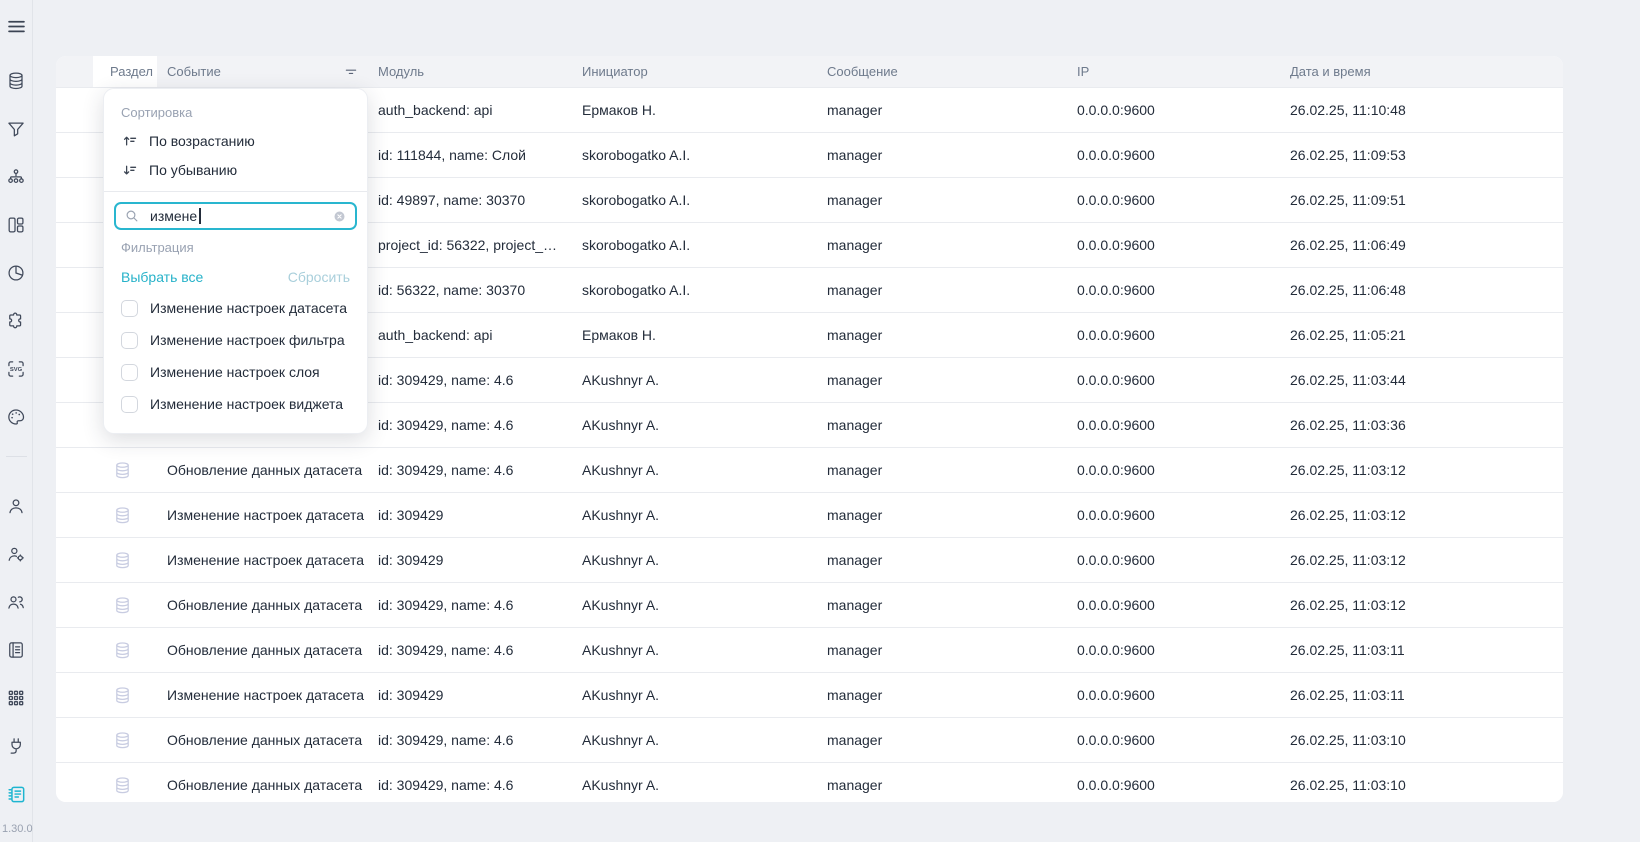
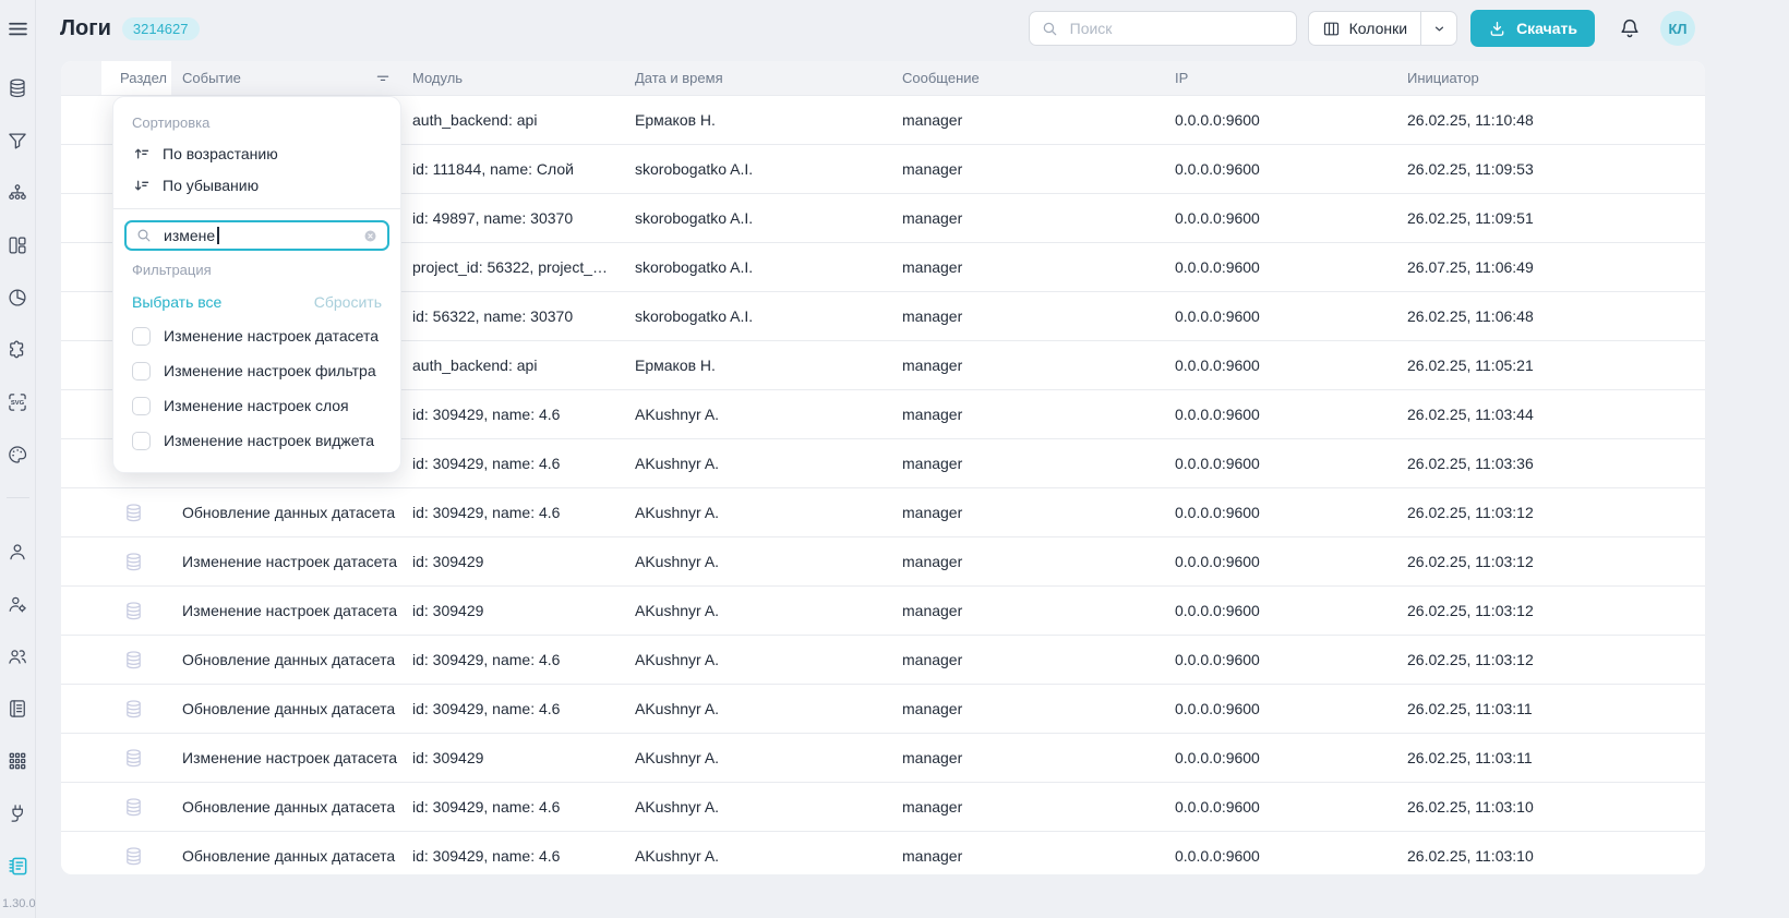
  1.30.0
+ Логи
+ 3214627
+ Поиск
+ Колонки
+ Скачать
+ КЛ
  Раздел
  Событие
  Модуль
- Инициатор
+ Дата и время
  Сообщение
  IP
- Дата и время
+ Инициатор
  auth_backend: api
  Ермаков Н.
  manager
  0.0.0.0:9600
  26.02.25, 11:10:48
  id: 111844, name: Слой
  skorobogatko A.I.
  manager
  0.0.0.0:9600
  26.02.25, 11:09:53
  id: 49897, name: 30370
  skorobogatko A.I.
  manager
  0.0.0.0:9600
  26.02.25, 11:09:51
  project_id: 56322, project_…
  skorobogatko A.I.
  manager
  0.0.0.0:9600
- 26.02.25, 11:06:49
+ 26.07.25, 11:06:49
  id: 56322, name: 30370
  skorobogatko A.I.
  manager
  0.0.0.0:9600
  26.02.25, 11:06:48
  auth_backend: api
  Ермаков Н.
  manager
  0.0.0.0:9600
  26.02.25, 11:05:21
  id: 309429, name: 4.6
  AKushnyr A.
  manager
  0.0.0.0:9600
  26.02.25, 11:03:44
  id: 309429, name: 4.6
  AKushnyr A.
  manager
  0.0.0.0:9600
  26.02.25, 11:03:36
  Обновление данных датасета
  id: 309429, name: 4.6
  AKushnyr A.
  manager
  0.0.0.0:9600
  26.02.25, 11:03:12
  Изменение настроек датасета
  id: 309429
  AKushnyr A.
  manager
  0.0.0.0:9600
  26.02.25, 11:03:12
  Изменение настроек датасета
  id: 309429
  AKushnyr A.
  manager
  0.0.0.0:9600
  26.02.25, 11:03:12
  Обновление данных датасета
  id: 309429, name: 4.6
  AKushnyr A.
  manager
  0.0.0.0:9600
  26.02.25, 11:03:12
  Обновление данных датасета
  id: 309429, name: 4.6
  AKushnyr A.
  manager
  0.0.0.0:9600
  26.02.25, 11:03:11
  Изменение настроек датасета
  id: 309429
  AKushnyr A.
  manager
  0.0.0.0:9600
  26.02.25, 11:03:11
  Обновление данных датасета
  id: 309429, name: 4.6
  AKushnyr A.
  manager
  0.0.0.0:9600
  26.02.25, 11:03:10
  Обновление данных датасета
  id: 309429, name: 4.6
  AKushnyr A.
  manager
  0.0.0.0:9600
  26.02.25, 11:03:10
  Сортировка
  По возрастанию
  По убыванию
  измене
  Фильтрация
  Выбрать все
  Сбросить
  Изменение настроек датасета
  Изменение настроек фильтра
  Изменение настроек слоя
  Изменение настроек виджета
